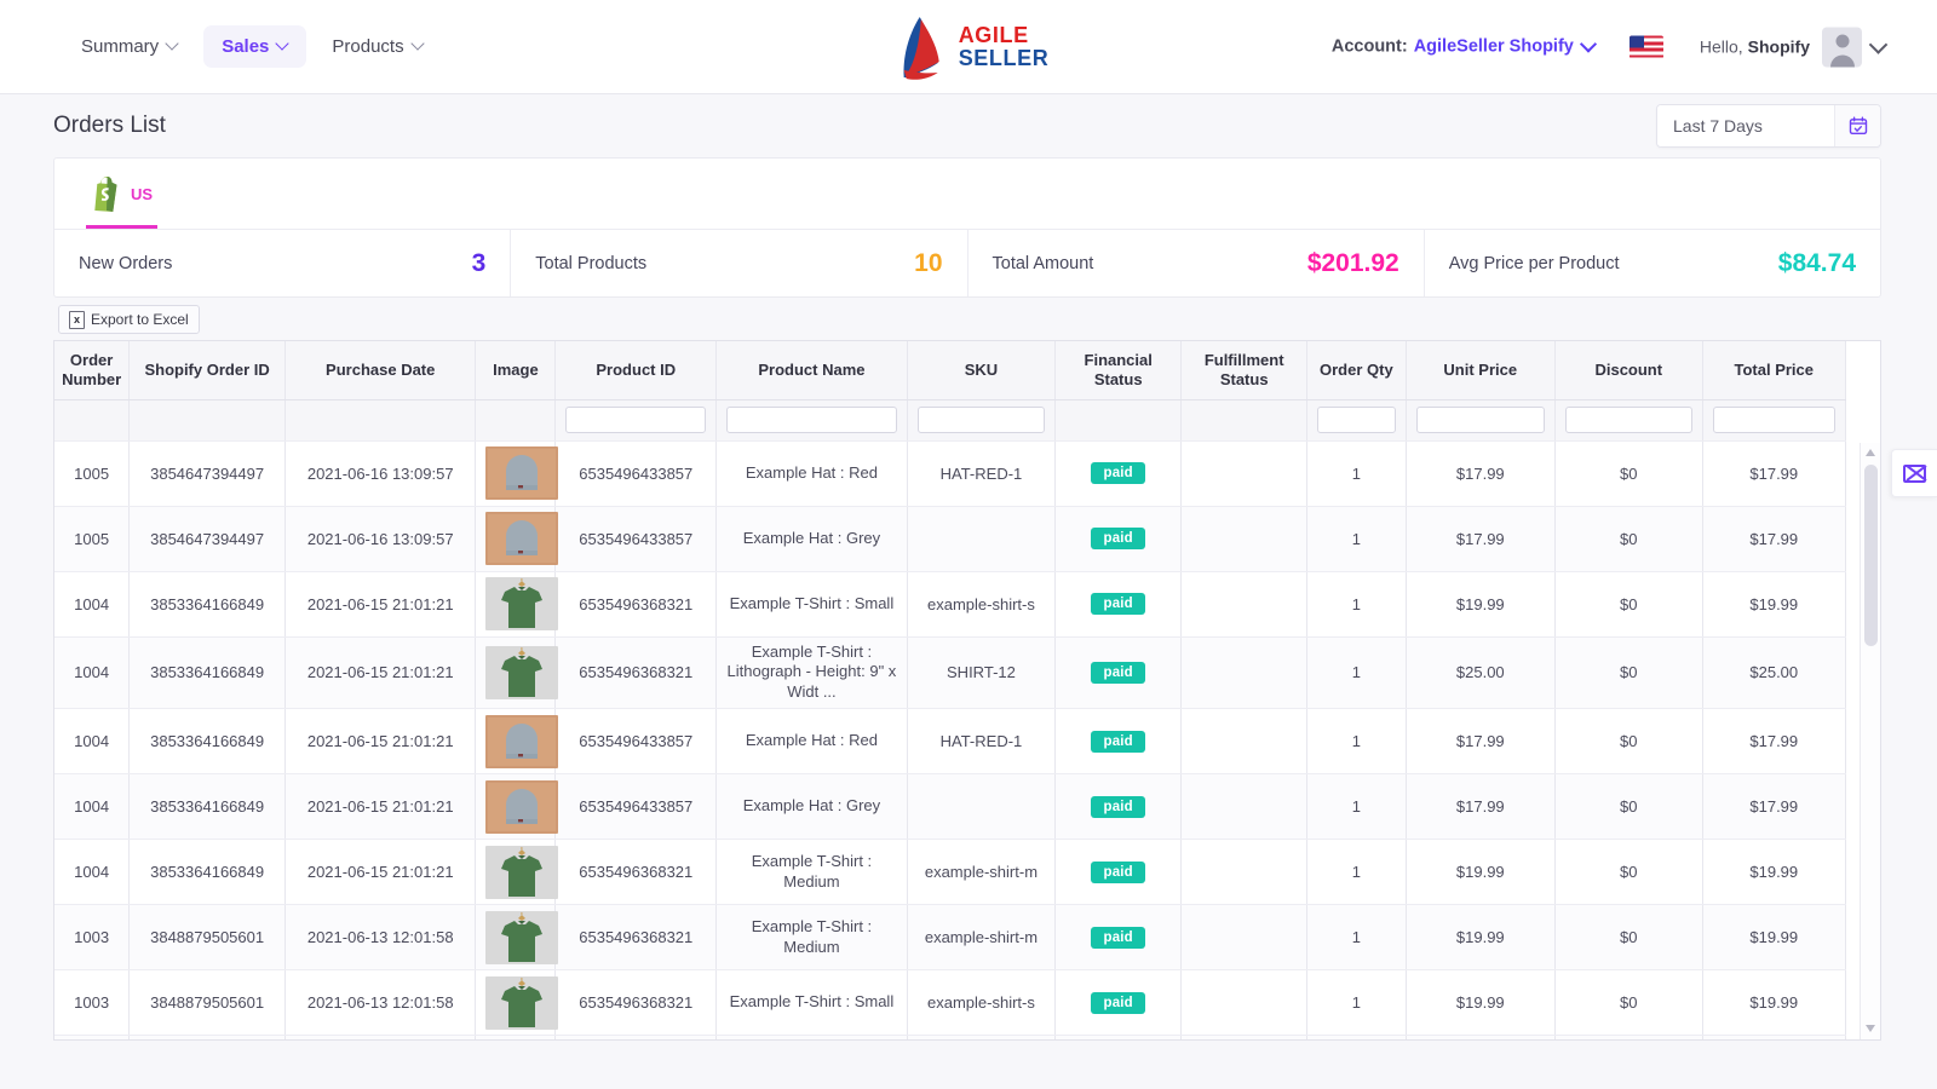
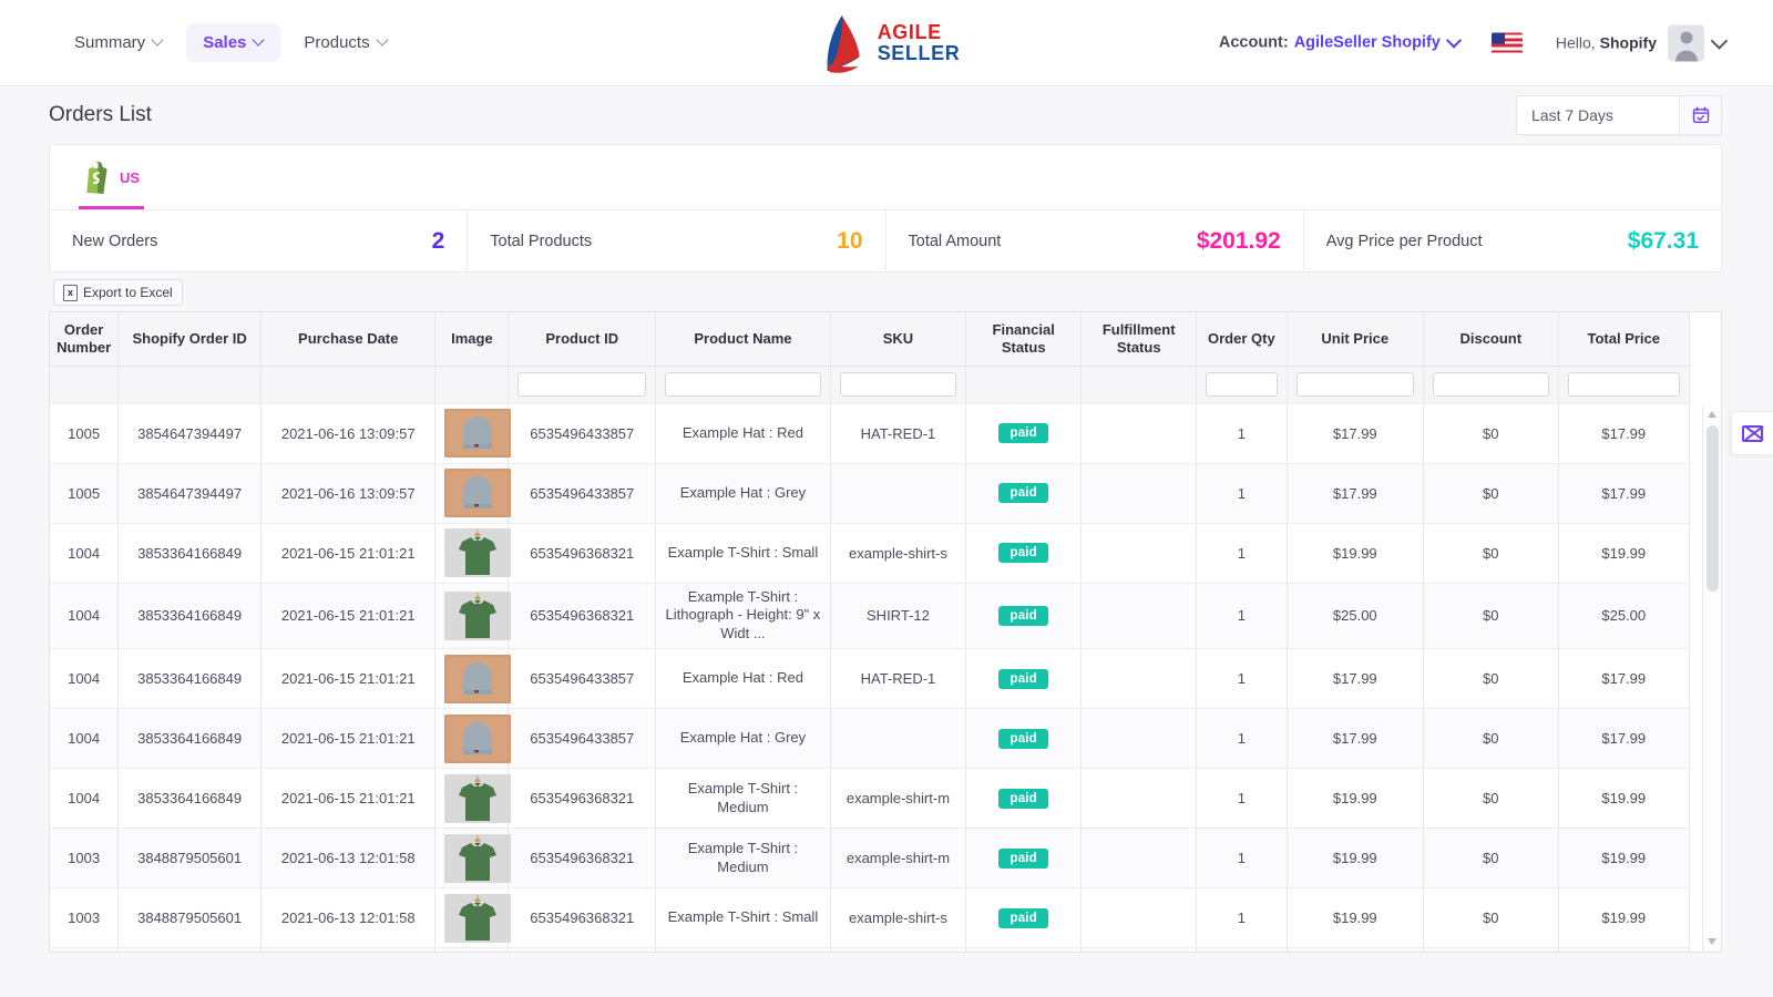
  Summary
  Sales
  Products
  AGILE
  SELLER
  Account:
  AgileSeller Shopify
  Hello, Shopify
  Orders List
  Last 7 Days
  US
  New Orders
- 3
+ 2
  Total Products
  10
  Total Amount
  $201.92
  Avg Price per Product
- $84.74
+ $67.31
  x
  Export to Excel
  Order Number	Shopify Order ID	Purchase Date	Image	Product ID	Product Name	SKU	Financial Status	Fulfillment Status	Order Qty	Unit Price	Discount	Total Price
  1005	3854647394497	2021-06-16 13:09:57		6535496433857	Example Hat : Red	HAT-RED-1	paid		1	$17.99	$0	$17.99
  1005	3854647394497	2021-06-16 13:09:57		6535496433857	Example Hat : Grey		paid		1	$17.99	$0	$17.99
  1004	3853364166849	2021-06-15 21:01:21		6535496368321	Example T-Shirt : Small	example-shirt-s	paid		1	$19.99	$0	$19.99
  1004	3853364166849	2021-06-15 21:01:21		6535496368321	Example T-Shirt : Lithograph - Height: 9" x Widt ...	SHIRT-12	paid		1	$25.00	$0	$25.00
  1004	3853364166849	2021-06-15 21:01:21		6535496433857	Example Hat : Red	HAT-RED-1	paid		1	$17.99	$0	$17.99
  1004	3853364166849	2021-06-15 21:01:21		6535496433857	Example Hat : Grey		paid		1	$17.99	$0	$17.99
  1004	3853364166849	2021-06-15 21:01:21		6535496368321	Example T-Shirt : Medium	example-shirt-m	paid		1	$19.99	$0	$19.99
  1003	3848879505601	2021-06-13 12:01:58		6535496368321	Example T-Shirt : Medium	example-shirt-m	paid		1	$19.99	$0	$19.99
  1003	3848879505601	2021-06-13 12:01:58		6535496368321	Example T-Shirt : Small	example-shirt-s	paid		1	$19.99	$0	$19.99
